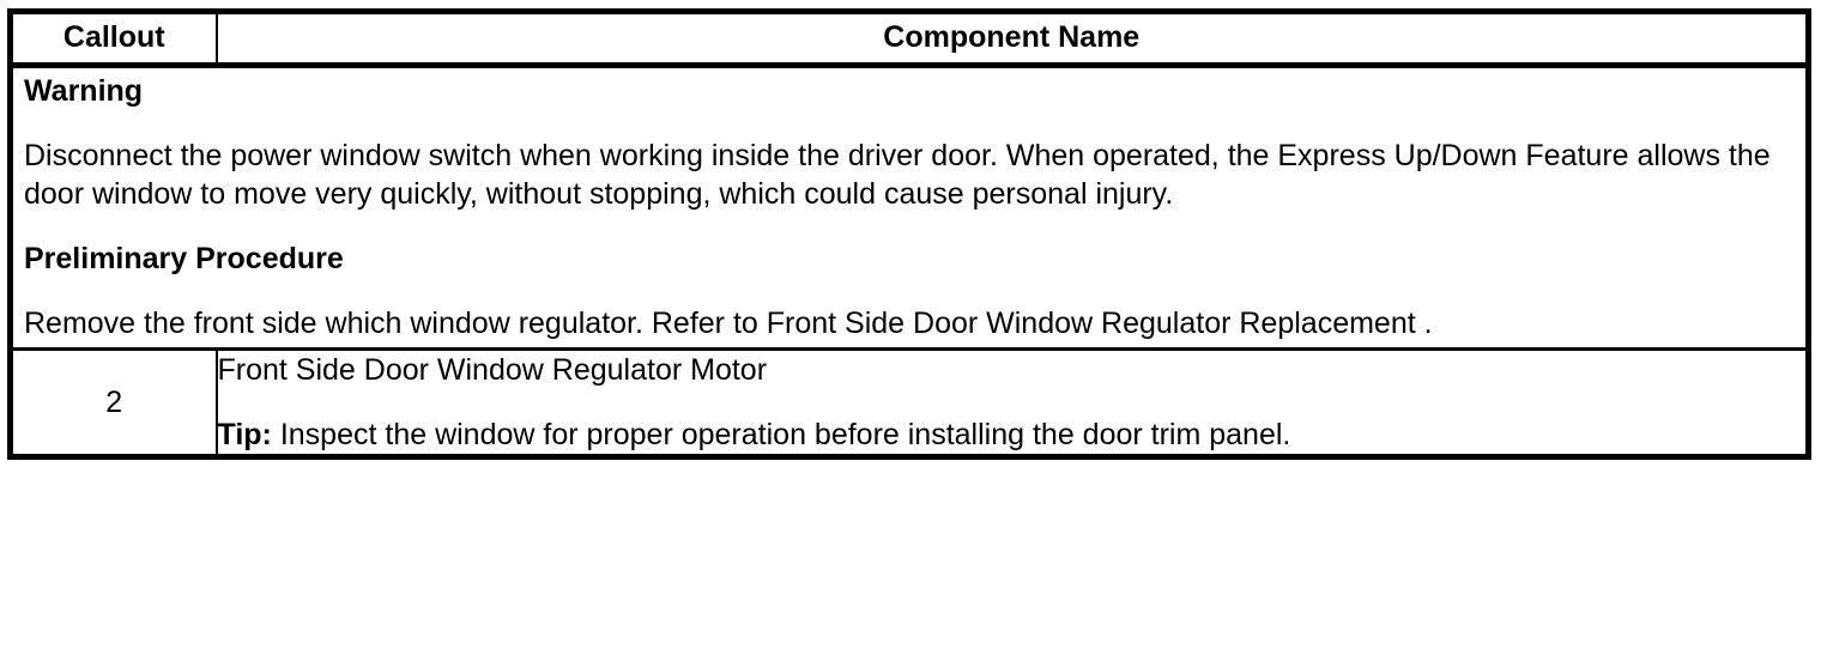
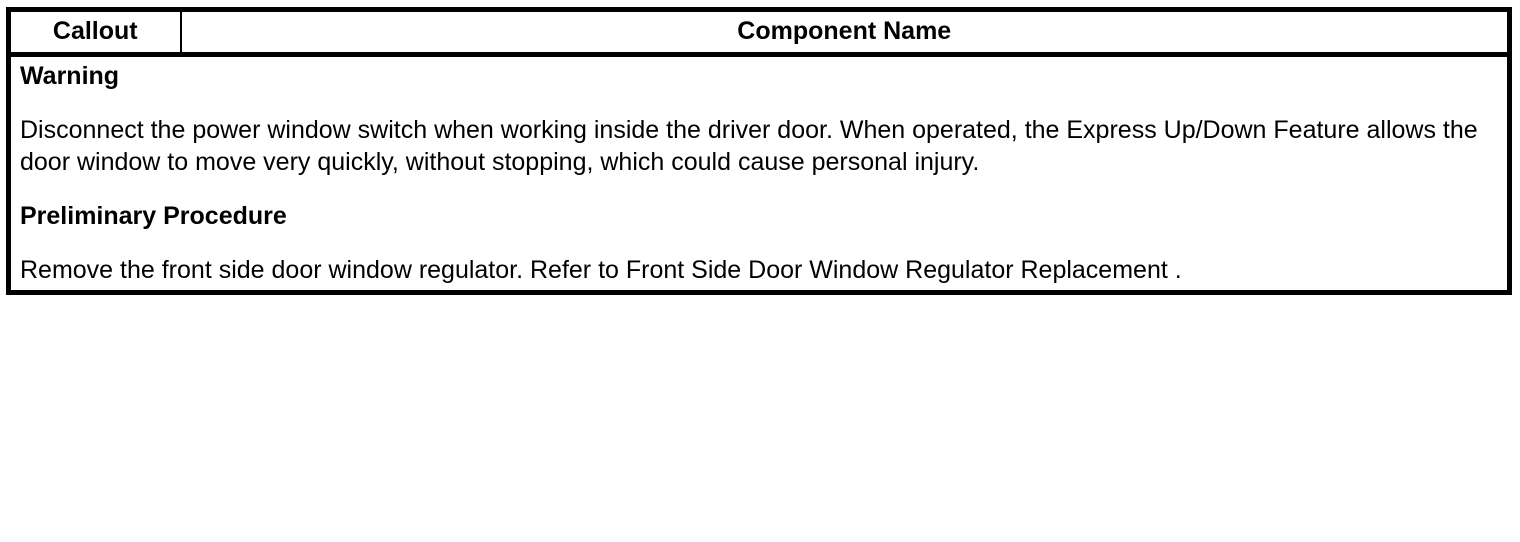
  Callout	Component Name
- Warning Disconnect the power window switch when working inside the driver door. When operated, the Express Up/Down Feature allows the door window to move very quickly, without stopping, which could cause personal injury. Preliminary Procedure Remove the front side which window regulator. Refer to Front Side Door Window Regulator Replacement .
+ Warning Disconnect the power window switch when working inside the driver door. When operated, the Express Up/Down Feature allows the door window to move very quickly, without stopping, which could cause personal injury. Preliminary Procedure Remove the front side door window regulator. Refer to Front Side Door Window Regulator Replacement .
- 2	Front Side Door Window Regulator Motor Tip: Inspect the window for proper operation before installing the door trim panel.
